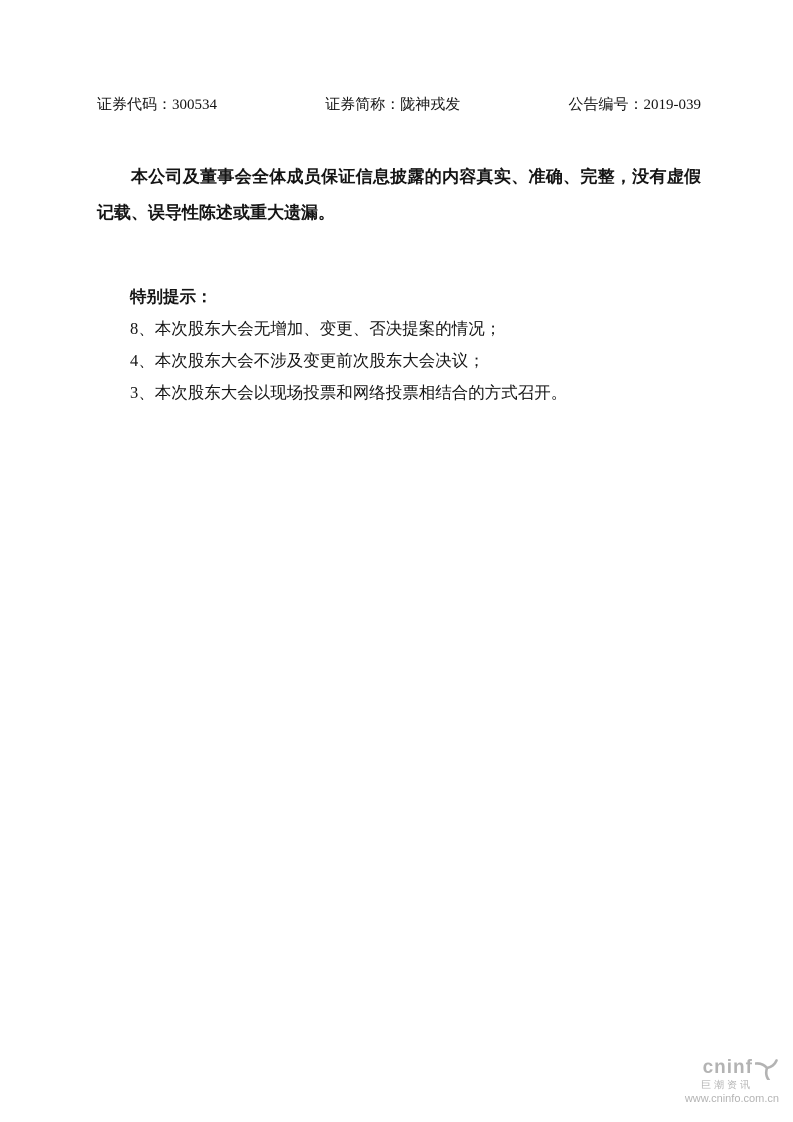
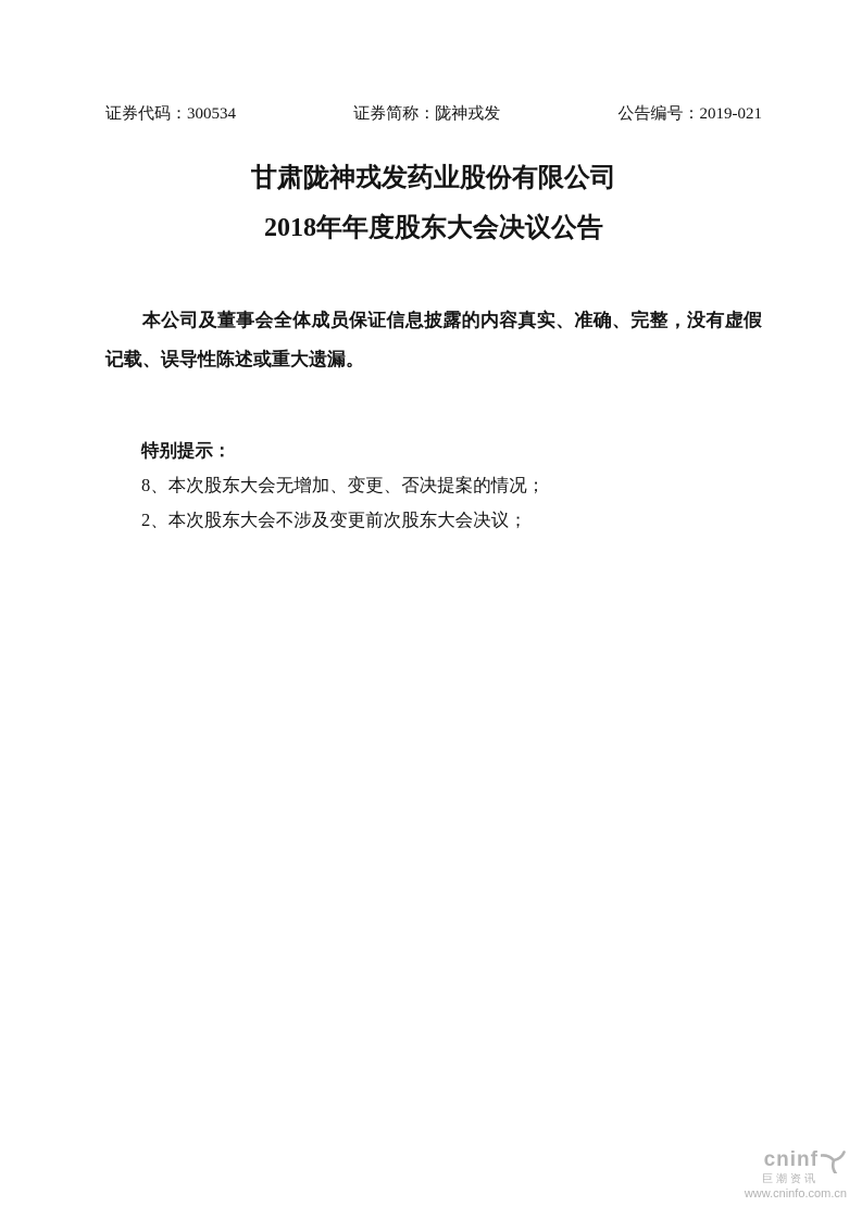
  证券代码：300534
  证券简称：陇神戎发
- 公告编号：2019-039
+ 公告编号：2019-021
+ 甘肃陇神戎发药业股份有限公司
+ 2018年年度股东大会决议公告
  本公司及董事会全体成员保证信息披露的内容真实、准确、完整，没有虚假记载、误导性陈述或重大遗漏。
  特别提示：
  8、本次股东大会无增加、变更、否决提案的情况；
- 4、本次股东大会不涉及变更前次股东大会决议；
+ 2、本次股东大会不涉及变更前次股东大会决议；
- 3、本次股东大会以现场投票和网络投票相结合的方式召开。
  cninf
  巨潮资讯
  www.cninfo.com.cn
